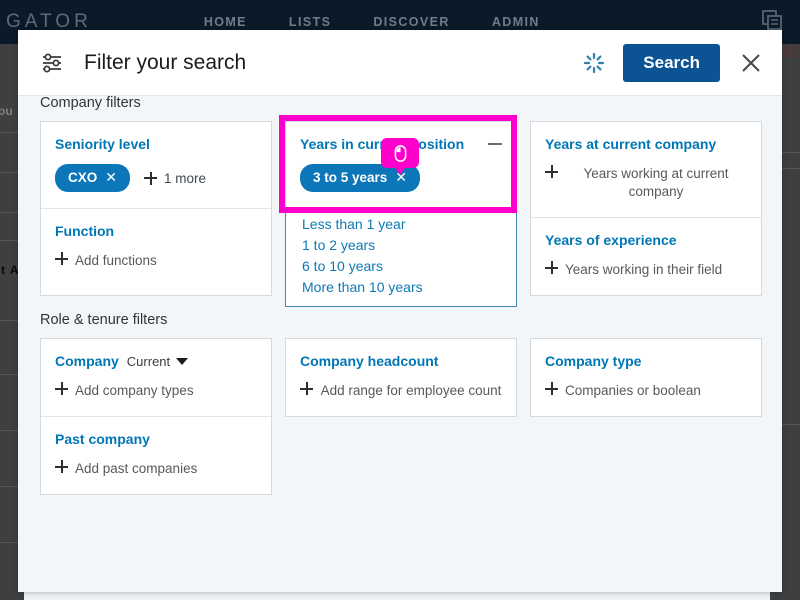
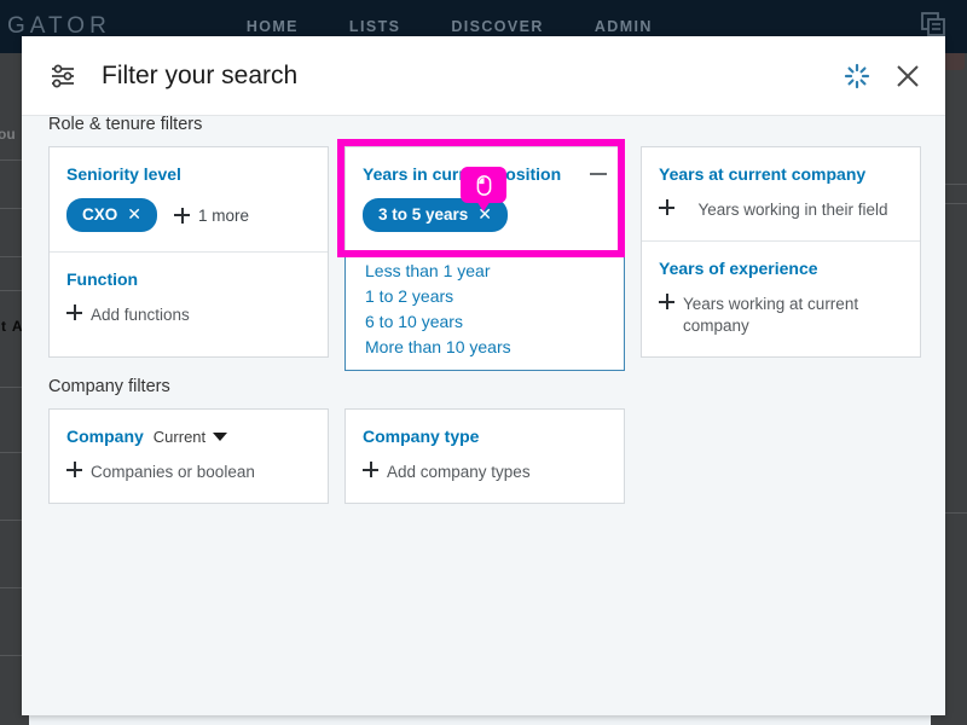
  ou
  t A
  GATOR
  HOME
  LISTS
  DISCOVER
  ADMIN
  Filter your search
- Search
- Company filters
+ Role & tenure filters
  Seniority level
  CXO
  ✕
  1 more
  Function
  Add functions
  Years in curosition
  3 to 5 years
  ✕
  Less than 1 year
  1 to 2 years
  6 to 10 years
  More than 10 years
  Years at current company
- Years working at current company
+ Years working in their field
  Years of experience
- Years working in their field
+ Years working at current company
- Role & tenure filters
+ Company filters
  Company
  Current
- Add company types
+ Companies or boolean
- Past company
- Add past companies
- Company headcount
- Add range for employee count
  Company type
- Companies or boolean
+ Add company types
